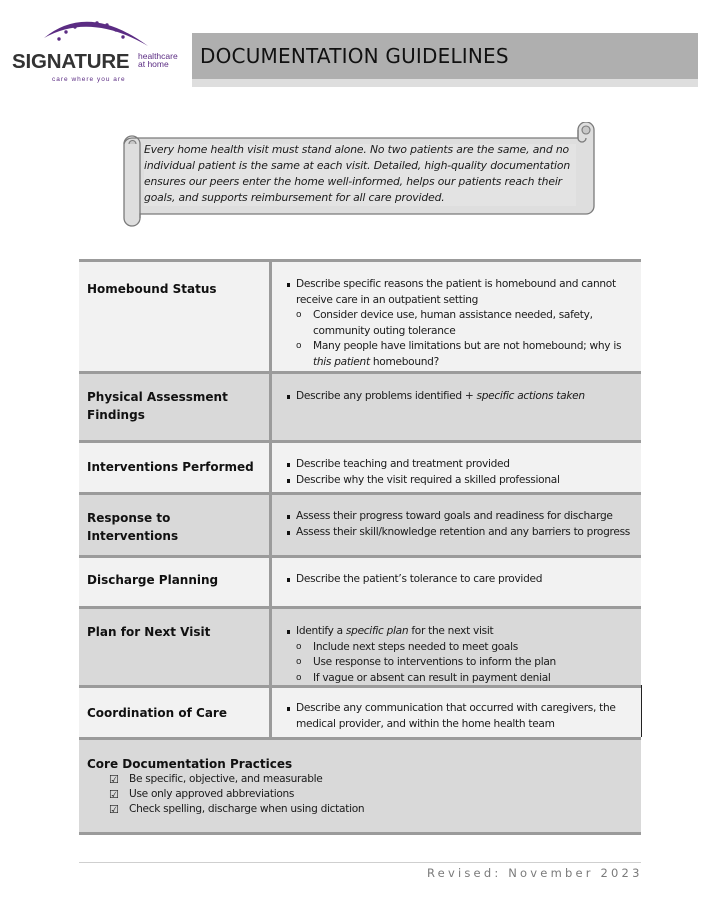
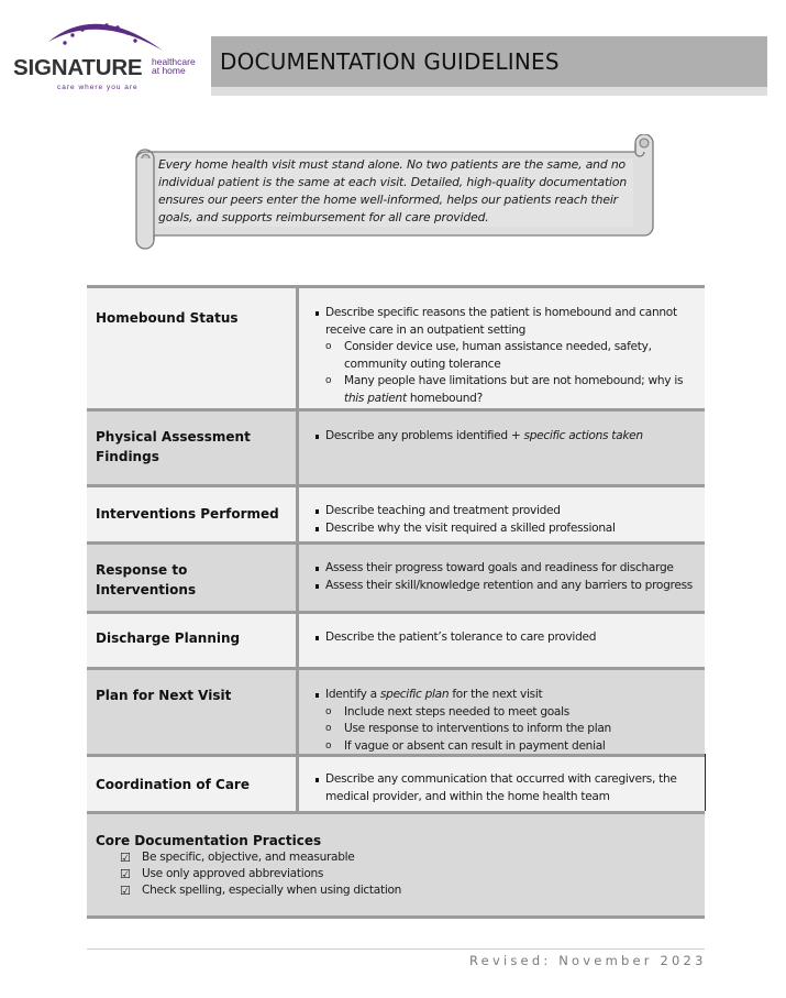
  SIGNATURE
  healthcare
  at home
  DOCUMENTATION GUIDELINES
  Every home health visit must stand alone. No two patients are the same, and no individual patient is the same at each visit. Detailed, high-quality documentation ensures our peers enter the home well-informed, helps our patients reach their goals, and supports reimbursement for all care provided.
  Homebound Status
  Describe specific reasons the patient is homebound and cannot receive care in an outpatient setting
  Consider device use, human assistance needed, safety, community outing tolerance
  Many people have limitations but are not homebound; why is this patient homebound?
  Physical Assessment Findings
  Describe any problems identified + specific actions taken
  Interventions Performed
  Describe teaching and treatment provided
  Describe why the visit required a skilled professional
  Response to Interventions
  Assess their progress toward goals and readiness for discharge
  Assess their skill/knowledge retention and any barriers to progress
  Discharge Planning
  Describe the patient’s tolerance to care provided
  Plan for Next Visit
  Identify a specific plan for the next visit
  Include next steps needed to meet goals
  Use response to interventions to inform the plan
  If vague or absent can result in payment denial
  Coordination of Care
  Describe any communication that occurred with caregivers, the medical provider, and within the home health team
  Core Documentation Practices
  ☑
  Be specific, objective, and measurable
  ☑
  Use only approved abbreviations
  ☑
- Check spelling, discharge when using dictation
+ Check spelling, especially when using dictation
  Revised: November 2023
